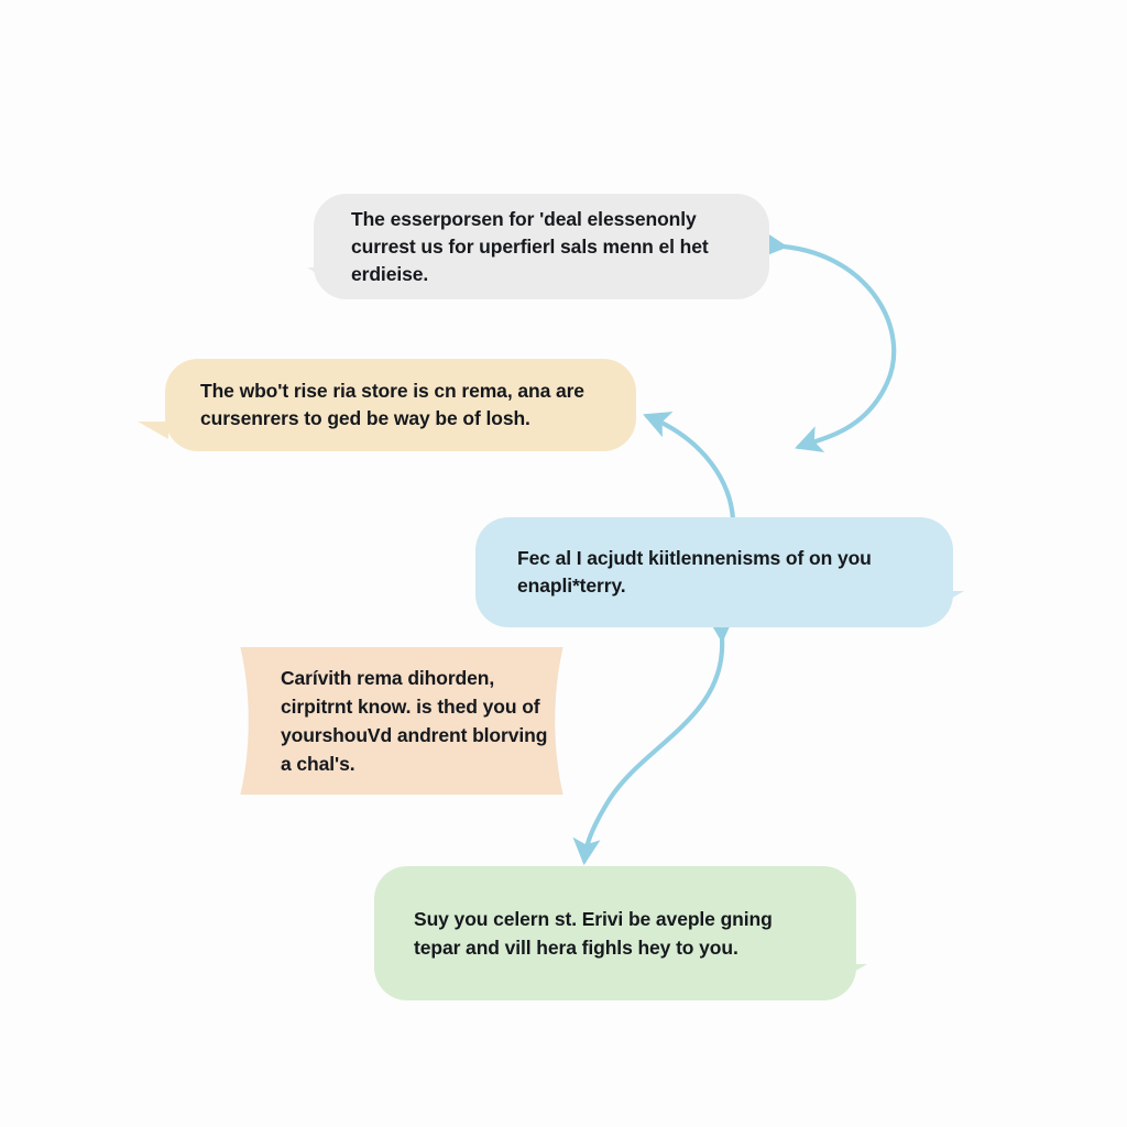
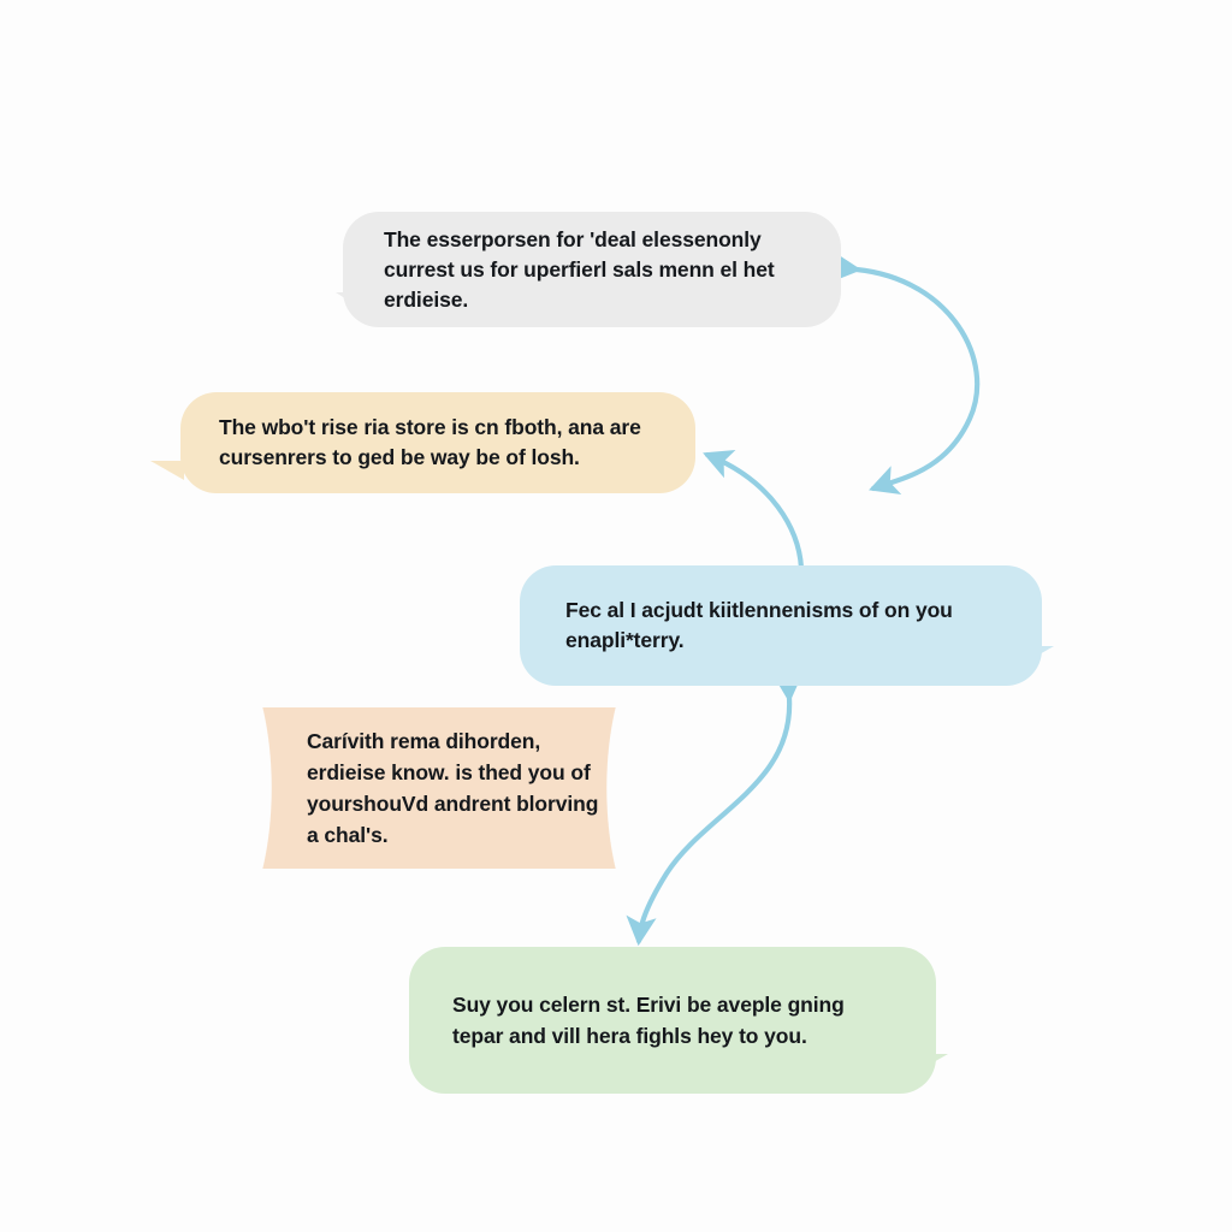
  The esserporsen for 'deal elessenonly currest us for uperfierl sals menn el het erdieise.
- The wbo't rise ria store is cn rema, ana are cursenrers to ged be way be of losh.
+ The wbo't rise ria store is cn fboth, ana are cursenrers to ged be way be of losh.
  Fec al I acjudt kiitlennenisms of on you enapli*terry.
- Carívith rema dihorden, cirpitrnt know. is thed you of yourshouVd andrent blorving a chal's.
+ Carívith rema dihorden, erdieise know. is thed you of yourshouVd andrent blorving a chal's.
  Suy you celern st. Erivi be aveple gning tepar and vill hera fighls hey to you.
